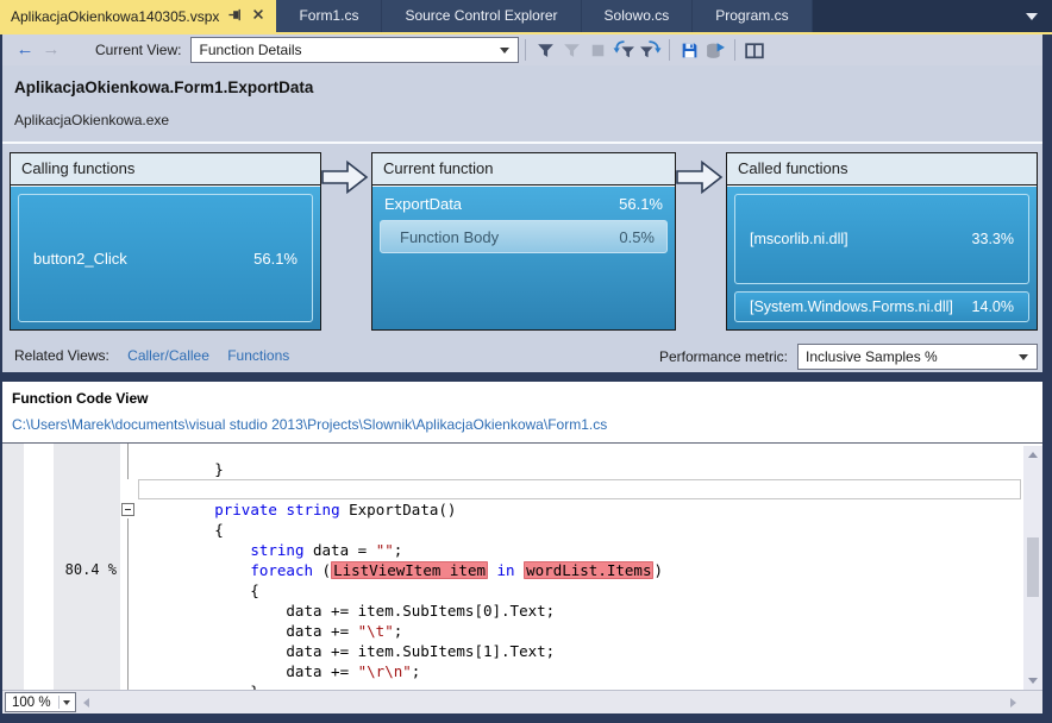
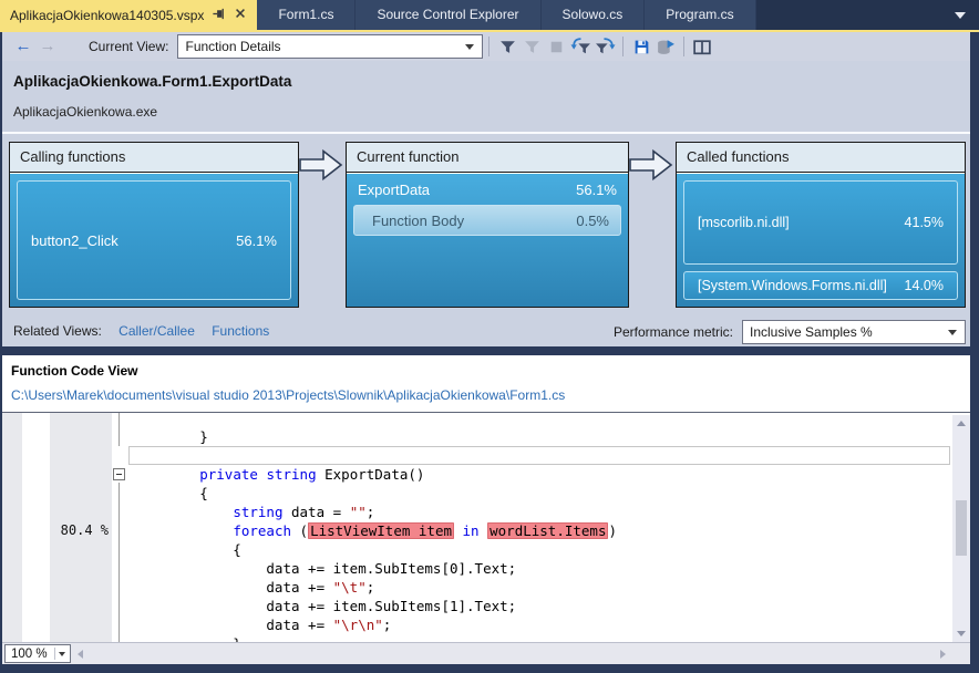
  AplikacjaOkienkowa140305.vspx
  Form1.cs
  Source Control Explorer
  Solowo.cs
  Program.cs
  ←
  →
  Current View:
  Function Details
  AplikacjaOkienkowa.Form1.ExportData
  AplikacjaOkienkowa.exe
  Calling functions
  button2_Click
  56.1%
  Current function
  ExportData
  56.1%
  Function Body
  0.5%
  Called functions
  [mscorlib.ni.dll]
- 33.3%
+ 41.5%
  [System.Windows.Forms.ni.dll]
  14.0%
  Related Views: Caller/Callee Functions
  Performance metric:
  Inclusive Samples %
  Function Code View
  C:\Users\Marek\documents\visual studio 2013\Projects\Slownik\AplikacjaOkienkowa\Form1.cs
  80.4 %
  }
  private string ExportData()
  {
  string data = "";
  foreach ( ListViewItem item in wordList.Items )
  {
  data += item.SubItems[0].Text;
  data += "\t";
  data += item.SubItems[1].Text;
  data += "\r\n";
  100 %
